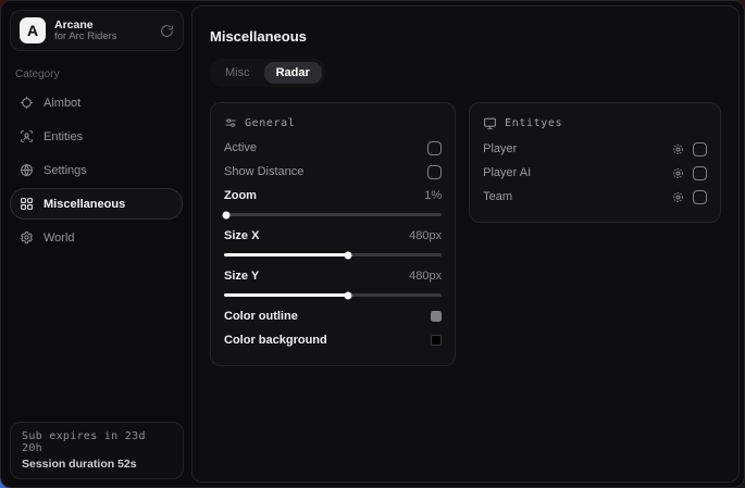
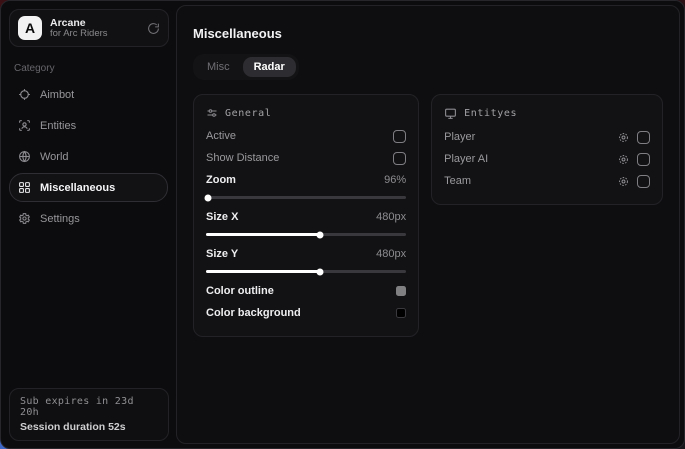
  A
  Arcane
  for Arc Riders
  Category
  Aimbot
  Entities
- Settings
+ World
  Miscellaneous
- World
+ Settings
  Sub expires in 23d 20h
  Session duration 52s
  Miscellaneous
  Misc
  Radar
  General
  Active
  Show Distance
  Zoom
- 1%
+ 96%
  Size X
  480px
  Size Y
  480px
  Color outline
  Color background
  Entityes
  Player
  Player AI
  Team
